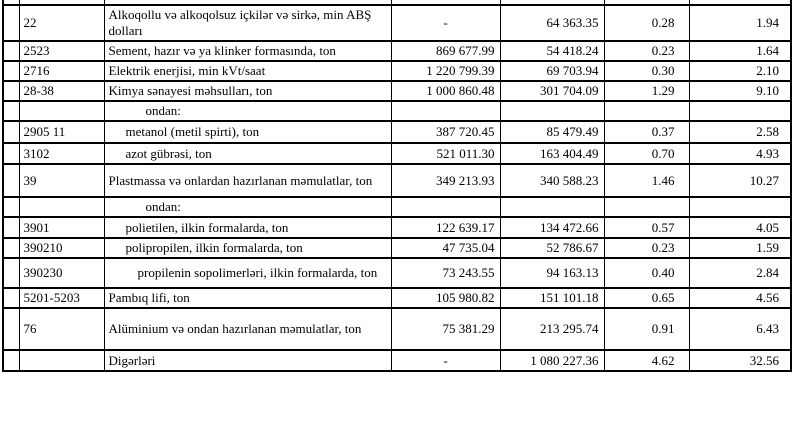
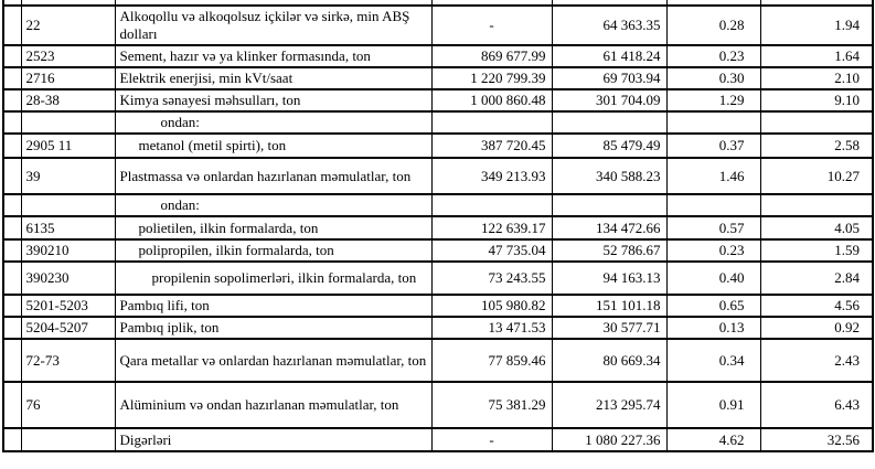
  	22	Alkoqollu və alkoqolsuz içkilər və sirkə, min ABŞ dolları	-	64 363.35	0.28	1.94
- 	2523	Sement, hazır və ya klinker formasında, ton	869 677.99	54 418.24	0.23	1.64
+ 	2523	Sement, hazır və ya klinker formasında, ton	869 677.99	61 418.24	0.23	1.64
  	2716	Elektrik enerjisi, min kVt/saat	1 220 799.39	69 703.94	0.30	2.10
  	28-38	Kimya sənayesi məhsulları, ton	1 000 860.48	301 704.09	1.29	9.10
  		ondan:
  	2905 11	metanol (metil spirti), ton	387 720.45	85 479.49	0.37	2.58
- 	3102	azot gübrəsi, ton	521 011.30	163 404.49	0.70	4.93
  	39	Plastmassa və onlardan hazırlanan məmulatlar, ton	349 213.93	340 588.23	1.46	10.27
  		ondan:
- 	3901	polietilen, ilkin formalarda, ton	122 639.17	134 472.66	0.57	4.05
+ 	6135	polietilen, ilkin formalarda, ton	122 639.17	134 472.66	0.57	4.05
  	390210	polipropilen, ilkin formalarda, ton	47 735.04	52 786.67	0.23	1.59
  	390230	propilenin sopolimerləri, ilkin formalarda, ton	73 243.55	94 163.13	0.40	2.84
  	5201-5203	Pambıq lifi, ton	105 980.82	151 101.18	0.65	4.56
+ 	5204-5207	Pambıq iplik, ton	13 471.53	30 577.71	0.13	0.92
+ 	72-73	Qara metallar və onlardan hazırlanan məmulatlar, ton	77 859.46	80 669.34	0.34	2.43
  	76	Alüminium və ondan hazırlanan məmulatlar, ton	75 381.29	213 295.74	0.91	6.43
  		Digərləri	-	1 080 227.36	4.62	32.56
